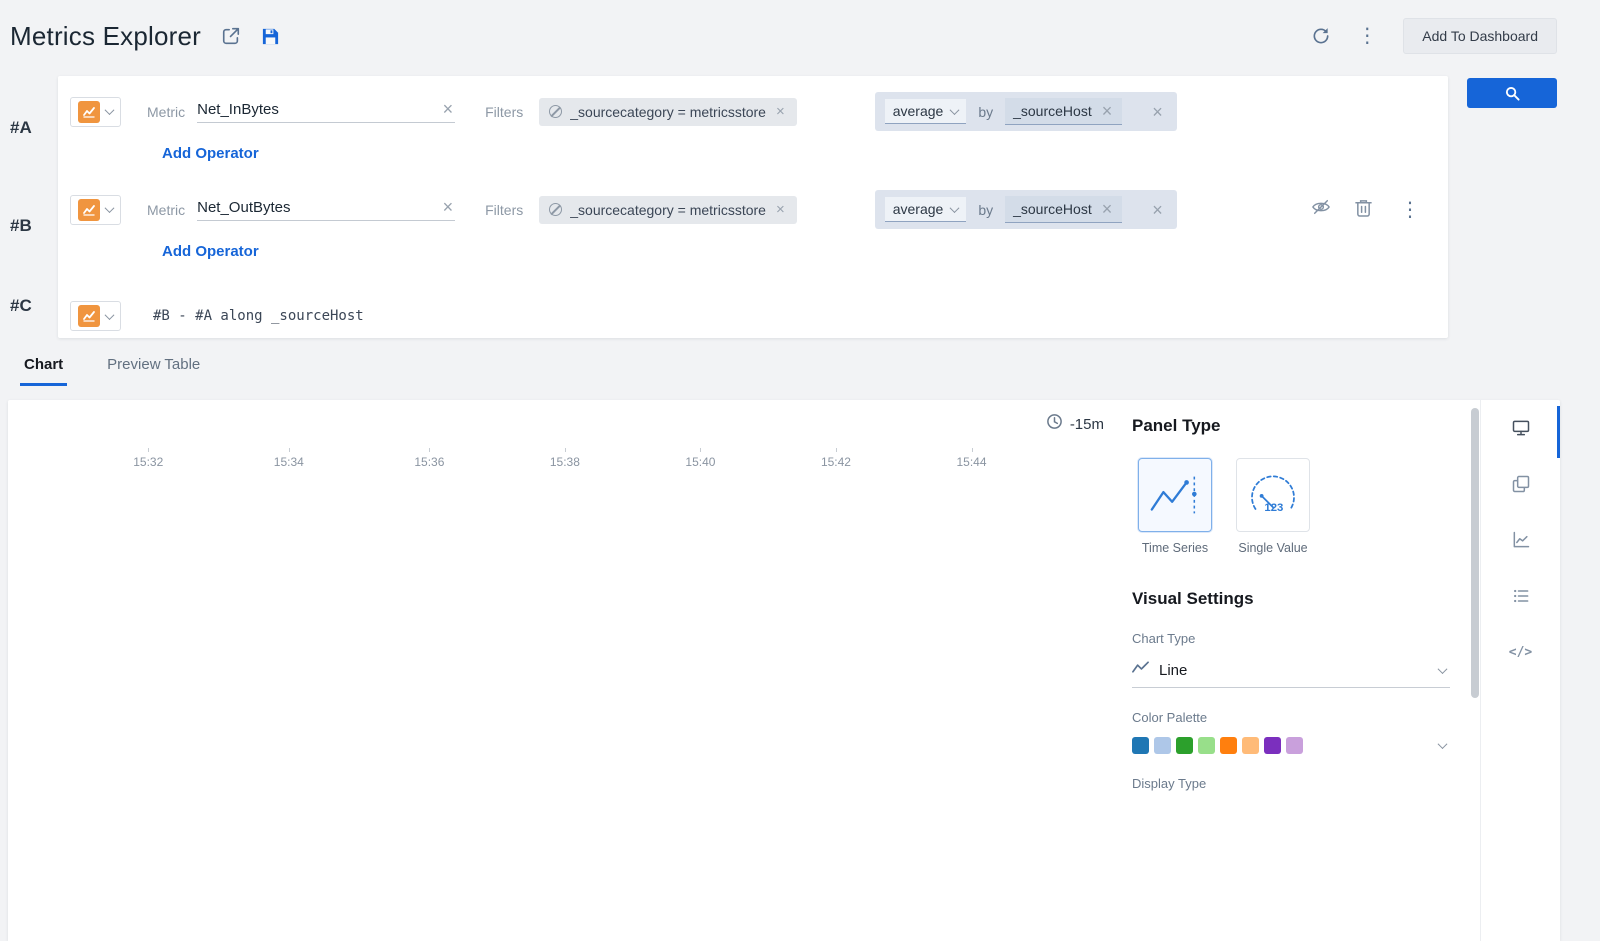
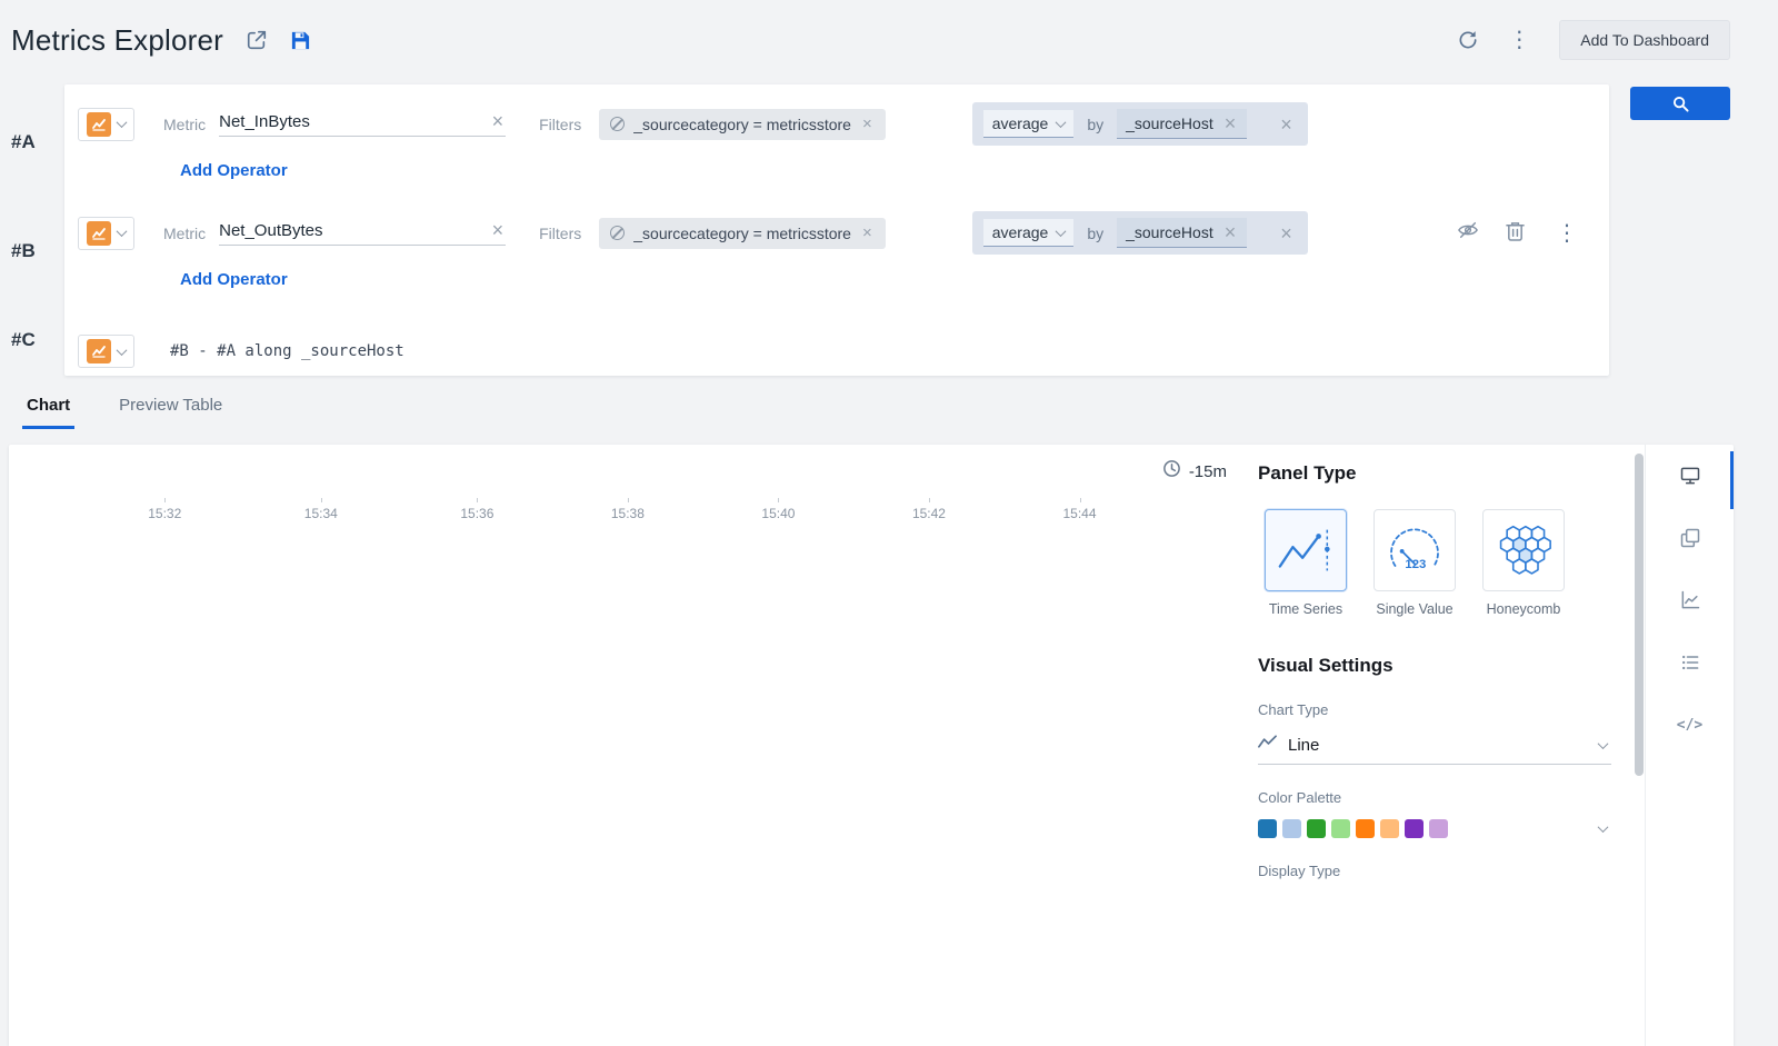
  Metrics Explorer
  ⋮
  Add To Dashboard
  #A
  #B
  #C
  Metric
  Net_InBytes
  ×
  Filters
  _sourcecategory = metricsstore
  ×
  average
  by
  _sourceHost
  ×
  ×
  Add Operator
  Metric
  Net_OutBytes
  ×
  Filters
  _sourcecategory = metricsstore
  ×
  average
  by
  _sourceHost
  ×
  ×
  ⋮
  Add Operator
  #B - #A along _sourceHost
  Chart
  Preview Table
  -15m
  15:32
  15:34
  15:36
  15:38
  15:40
  15:42
  15:44
  Panel Type
  Time Series
  123
  Single Value
+ Honeycomb
  Visual Settings
  Chart Type
  Line
  Color Palette
  Display Type
  </>
